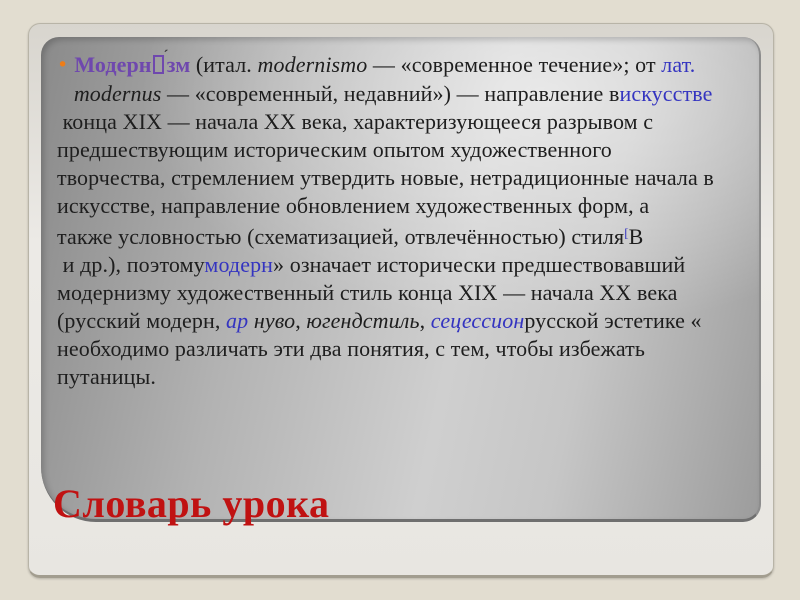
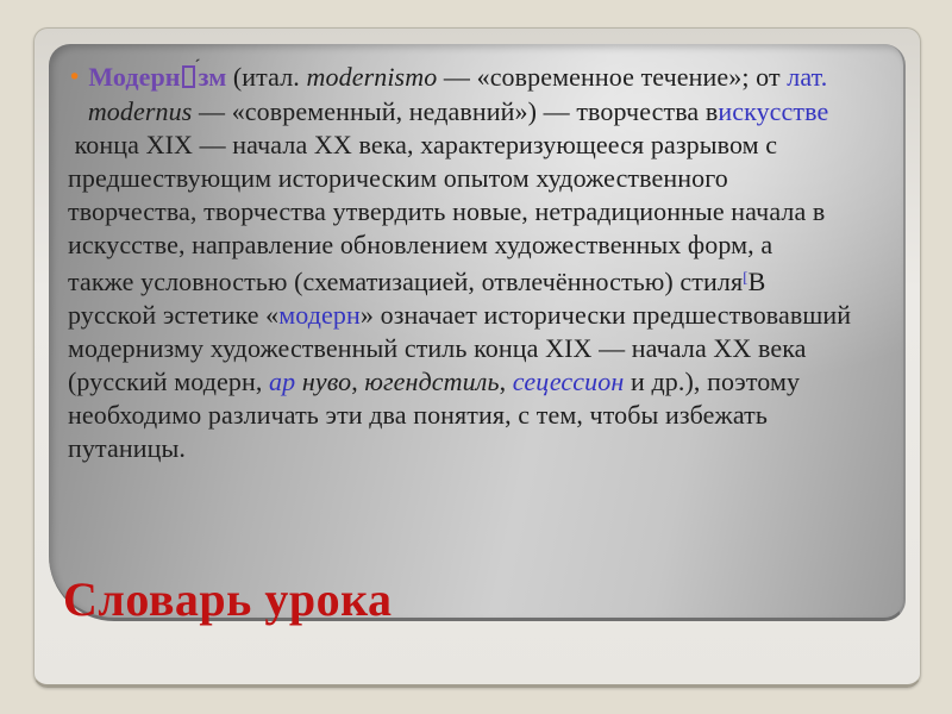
  • Модерн зм (итал. modernismo — «современное течение»; от лат.
- modernus — «современный, недавний») — направление вискусстве
+ modernus — «современный, недавний») — творчества вискусстве
  конца XIX — начала XX века, характеризующееся разрывом с
  предшествующим историческим опытом художественного
- творчества, стремлением утвердить новые, нетрадиционные начала в
+ творчества, творчества утвердить новые, нетрадиционные начала в
  искусстве, направление обновлением художественных форм, а
  также условностью (схематизацией, отвлечённостью) стиля[В
- и др.), поэтомумодерн» означает исторически предшествовавший
+ русской эстетике «модерн» означает исторически предшествовавший
  модернизму художественный стиль конца XIX — начала XX века
- (русский модерн, ар нуво, югендстиль, сецессионрусской эстетике «
+ (русский модерн, ар нуво, югендстиль, сецессион и др.), поэтому
  необходимо различать эти два понятия, с тем, чтобы избежать
  путаницы.
  Словарь урока
